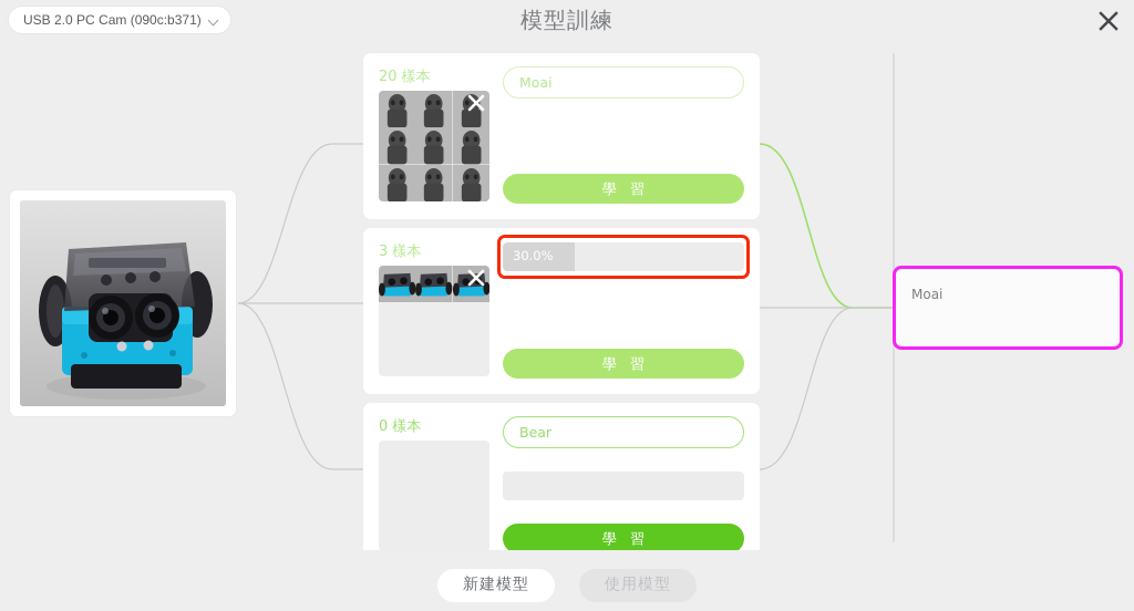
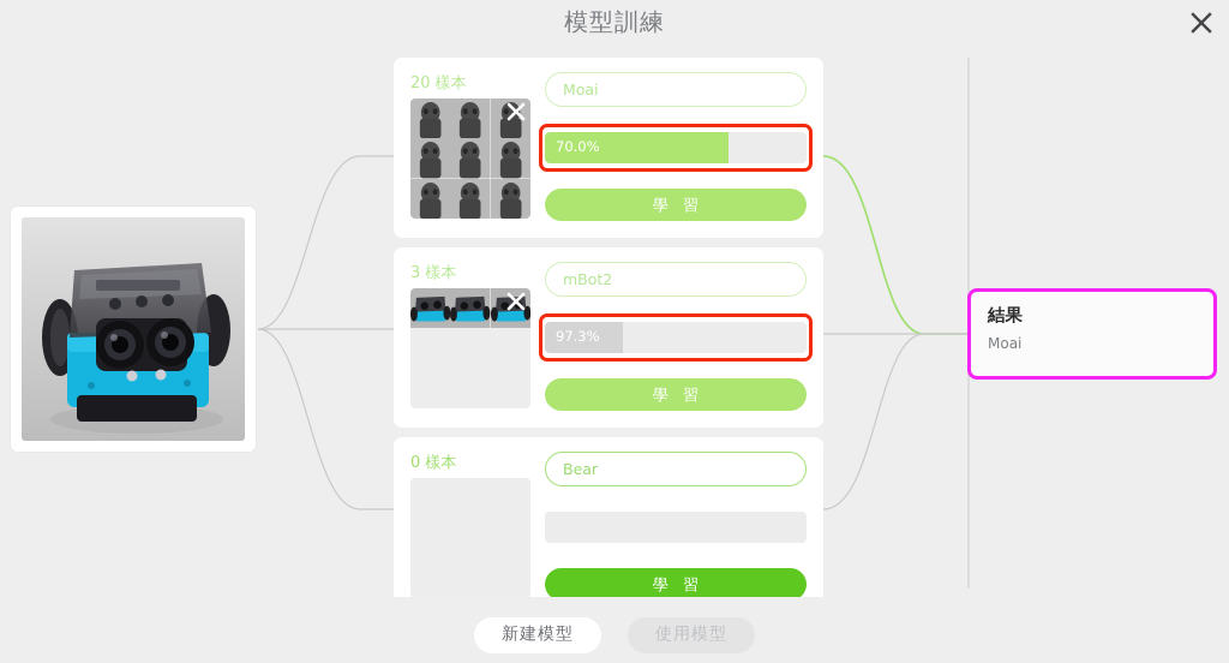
- USB 2.0 PC Cam (090c:b371)
  模型訓練
  20 樣本
  Moai
+ 70.0%
  學 習
  3 樣本
+ mBot2
- 30.0%
+ 97.3%
  學 習
  0 樣本
  Bear
  學 習
+ 結果
  Moai
  新建模型
  使用模型
